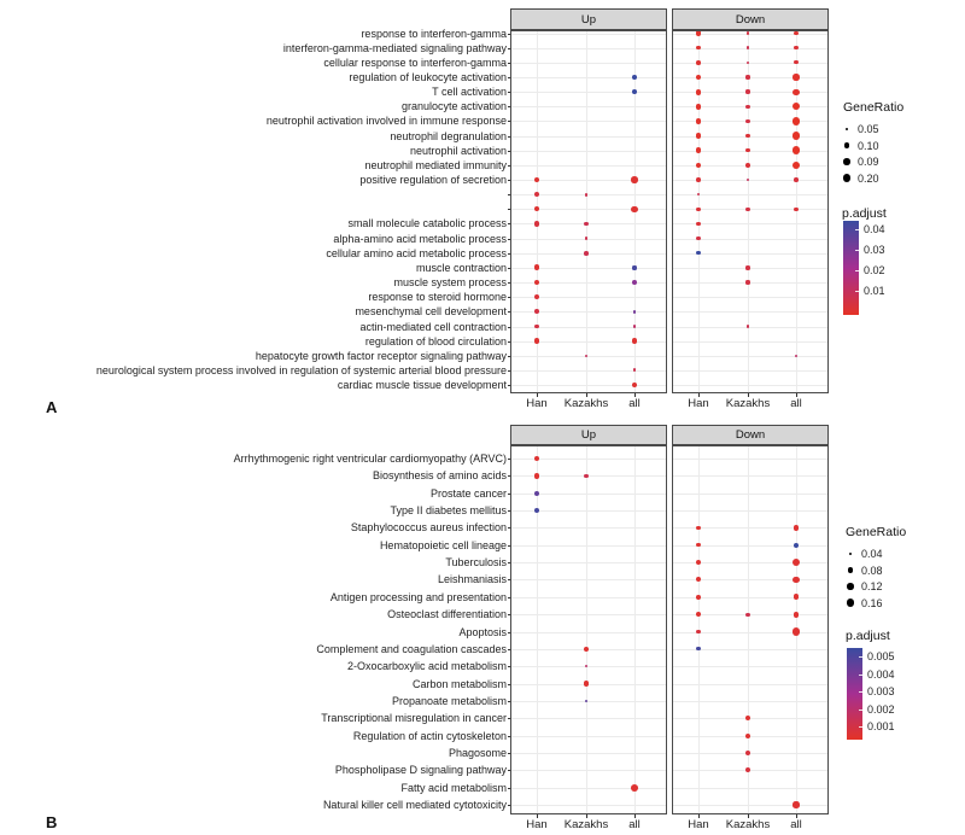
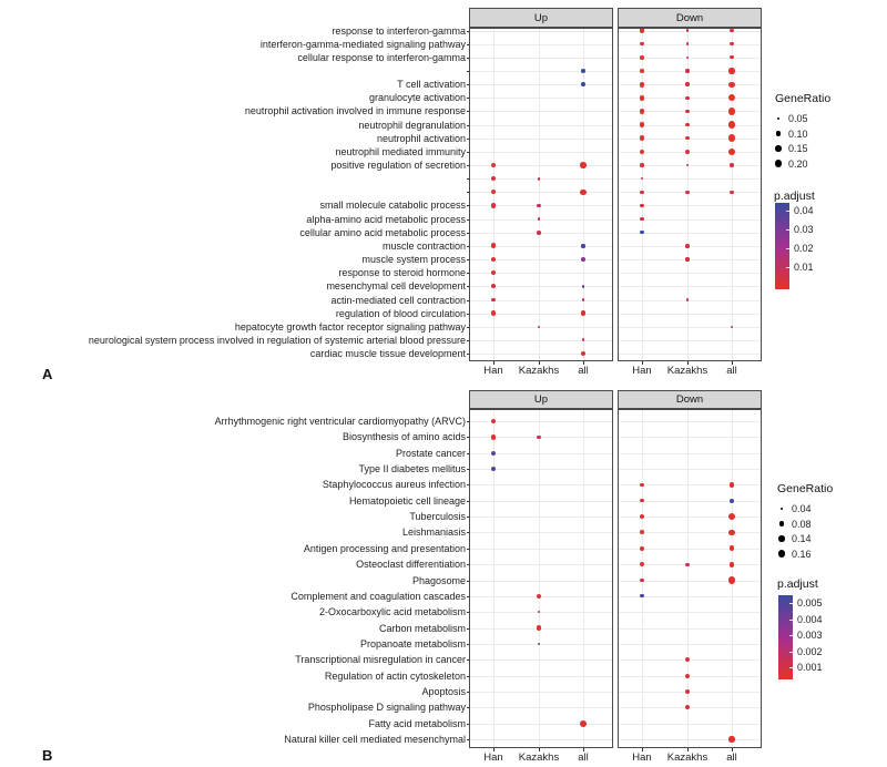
  A
  response to interferon-gamma
  interferon-gamma-mediated signaling pathway
  cellular response to interferon-gamma
- regulation of leukocyte activation
  T cell activation
  granulocyte activation
  neutrophil activation involved in immune response
  neutrophil degranulation
  neutrophil activation
  neutrophil mediated immunity
  positive regulation of secretion
  small molecule catabolic process
  alpha-amino acid metabolic process
  cellular amino acid metabolic process
  muscle contraction
  muscle system process
  response to steroid hormone
  mesenchymal cell development
  actin-mediated cell contraction
  regulation of blood circulation
  hepatocyte growth factor receptor signaling pathway
  neurological system process involved in regulation of systemic arterial blood pressure
  cardiac muscle tissue development
  Up
  Han
  Kazakhs
  all
  Down
  Han
  Kazakhs
  all
  GeneRatio
  0.05
  0.10
- 0.09
+ 0.15
  0.20
  p.adjust
  0.04
  0.03
  0.02
  0.01
  B
  Arrhythmogenic right ventricular cardiomyopathy (ARVC)
  Biosynthesis of amino acids
  Prostate cancer
  Type II diabetes mellitus
  Staphylococcus aureus infection
  Hematopoietic cell lineage
  Tuberculosis
  Leishmaniasis
  Antigen processing and presentation
  Osteoclast differentiation
- Apoptosis
+ Phagosome
  Complement and coagulation cascades
  2-Oxocarboxylic acid metabolism
  Carbon metabolism
  Propanoate metabolism
  Transcriptional misregulation in cancer
  Regulation of actin cytoskeleton
- Phagosome
+ Apoptosis
  Phospholipase D signaling pathway
  Fatty acid metabolism
- Natural killer cell mediated cytotoxicity
+ Natural killer cell mediated mesenchymal
  Up
  Han
  Kazakhs
  all
  Down
  Han
  Kazakhs
  all
  GeneRatio
  0.04
  0.08
- 0.12
+ 0.14
  0.16
  p.adjust
  0.005
  0.004
  0.003
  0.002
  0.001
